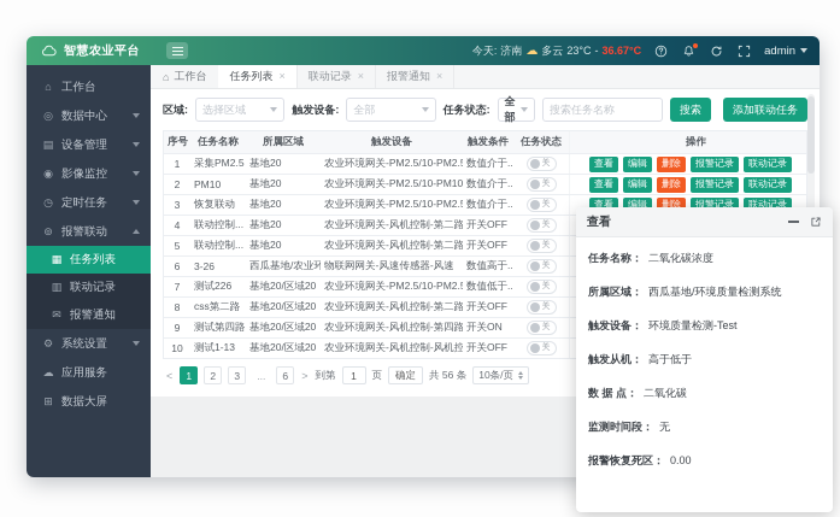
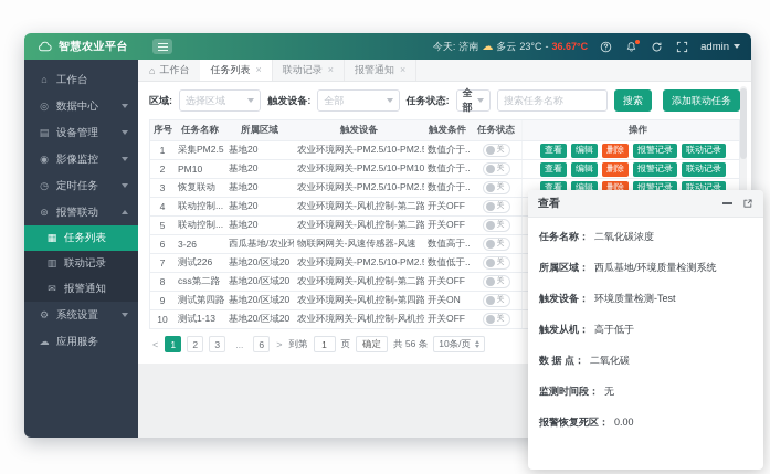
  智慧农业平台
  今天:
  济南
  ☁
  多云
  23°C
  -
  36.67°C
  admin
  ⌂
  工作台
  ◎
  数据中心
  ▤
  设备管理
  ◉
  影像监控
  ◷
  定时任务
  ⊚
  报警联动
  ▦
  任务列表
  ▥
  联动记录
  ✉
  报警通知
  ⚙
  系统设置
  ☁
  应用服务
- ⊞
- 数据大屏
  ⌂
  工作台
  任务列表
  ×
  联动记录
  ×
  报警通知
  ×
  区域:
  选择区域
  触发设备:
  全部
  任务状态:
  全部
  搜索任务名称
  搜索
  添加联动任务
  序号
  任务名称
  所属区域
  触发设备
  触发条件
  任务状态
  操作
  1
  采集PM2.5
  基地20
  农业环境网关-PM2.5/10-PM2.
  数值介于..
  查看
  编辑
  删除
  报警记录
  联动记录
  2
  PM10
  基地20
  农业环境网关-PM2.5/10-PM10
  数值介于..
  查看
  编辑
  删除
  报警记录
  联动记录
  3
  恢复联动
  基地20
  农业环境网关-PM2.5/10-PM2.
  数值介于..
  查看
  编辑
  删除
  报警记录
  联动记录
  4
  联动控制...
  基地20
  农业环境网关-风机控制-第二路
  开关OFF
  5
  联动控制...
  基地20
  农业环境网关-风机控制-第二路
  开关OFF
  6
  3-26
  西瓜基地/农业环
  物联网网关-风速传感器-风速
  数值高于..
  7
  测试226
  基地20/区域20
  农业环境网关-PM2.5/10-PM2.
  数值低于..
  8
  css第二路
  基地20/区域20
  农业环境网关-风机控制-第二路
  开关OFF
  9
  测试第四路
  基地20/区域20
  农业环境网关-风机控制-第四路
  开关ON
  10
  测试1-13
  基地20/区域20
  农业环境网关-风机控制-风机控
  开关OFF
  <
  1
  2
  3
  ...
  6
  >
  到第
  1
  页
  确定
  共 56 条
  10条/页
  查看
  任务名称：
  二氧化碳浓度
  所属区域：
  西瓜基地/环境质量检测系统
  触发设备：
  环境质量检测-Test
  触发从机：
  高于低于
  数 据 点：
  二氧化碳
  监测时间段：
  无
  报警恢复死区：
  0.00
